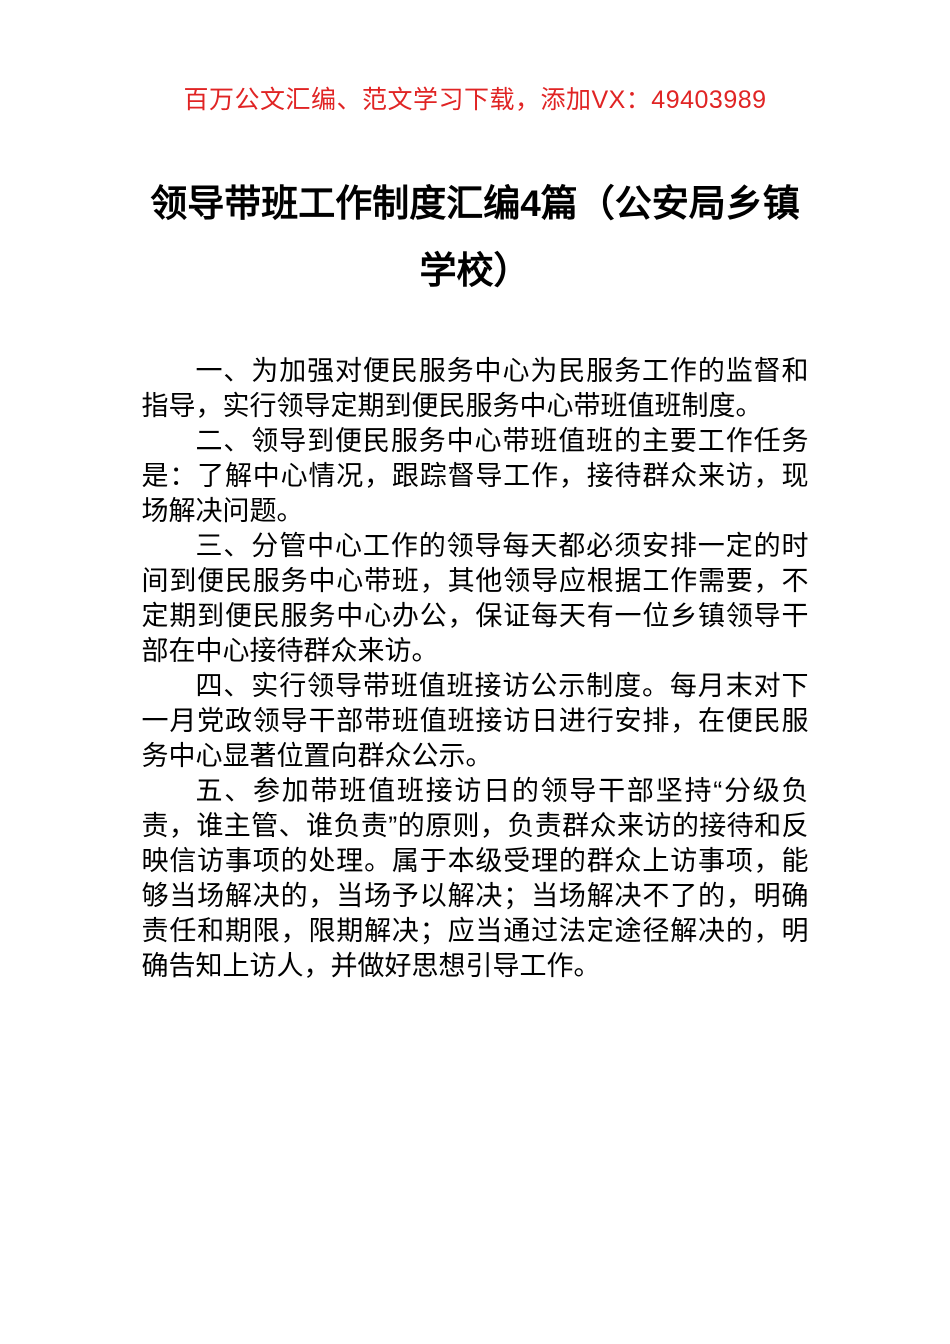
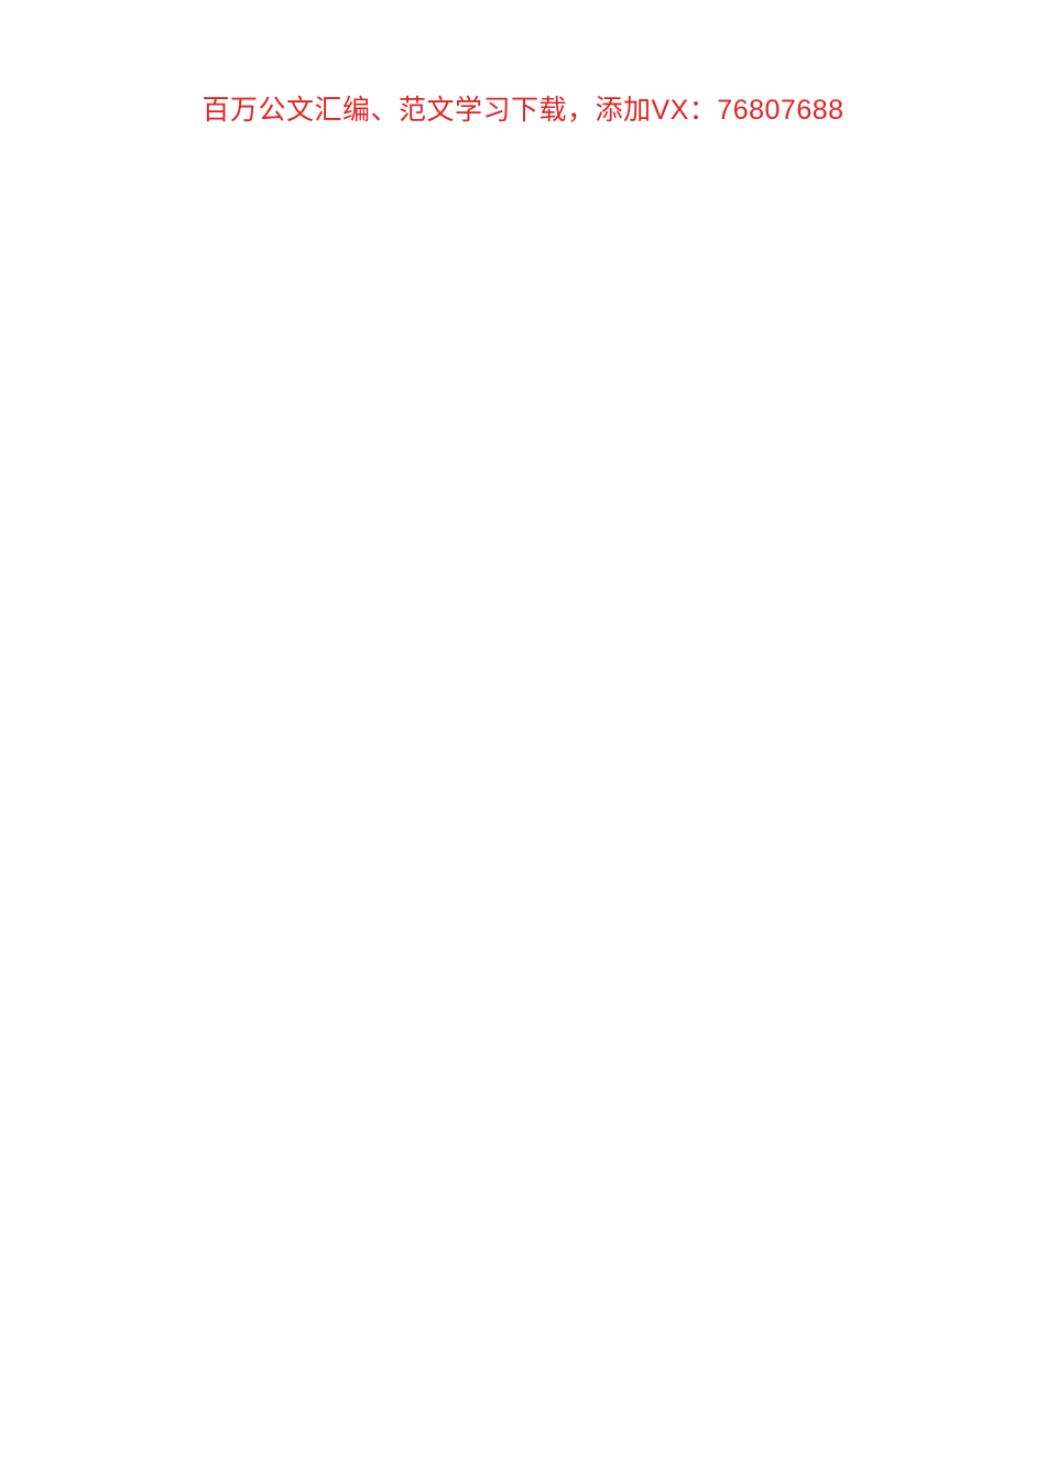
- 百万公文汇编、范文学习下载，添加VX：49403989
+ 百万公文汇编、范文学习下载，添加VX：76807688
- 领导带班工作制度汇编4篇（公安局乡镇
- 学校）
- 一、为加强对便民服务中心为民服务工作的监督和指导，实行领导定期到便民服务中心带班值班制度。
- 二、领导到便民服务中心带班值班的主要工作任务是：了解中心情况，跟踪督导工作，接待群众来访，现场解决问题。
- 三、分管中心工作的领导每天都必须安排一定的时间到便民服务中心带班，其他领导应根据工作需要，不定期到便民服务中心办公，保证每天有一位乡镇领导干部在中心接待群众来访。
- 四、实行领导带班值班接访公示制度。每月末对下一月党政领导干部带班值班接访日进行安排，在便民服务中心显著位置向群众公示。
- 五、参加带班值班接访日的领导干部坚持“分级负责，谁主管、谁负责”的原则，负责群众来访的接待和反映信访事项的处理。属于本级受理的群众上访事项，能够当场解决的，当场予以解决；当场解决不了的，明确责任和期限，限期解决；应当通过法定途径解决的，明确告知上访人，并做好思想引导工作。
